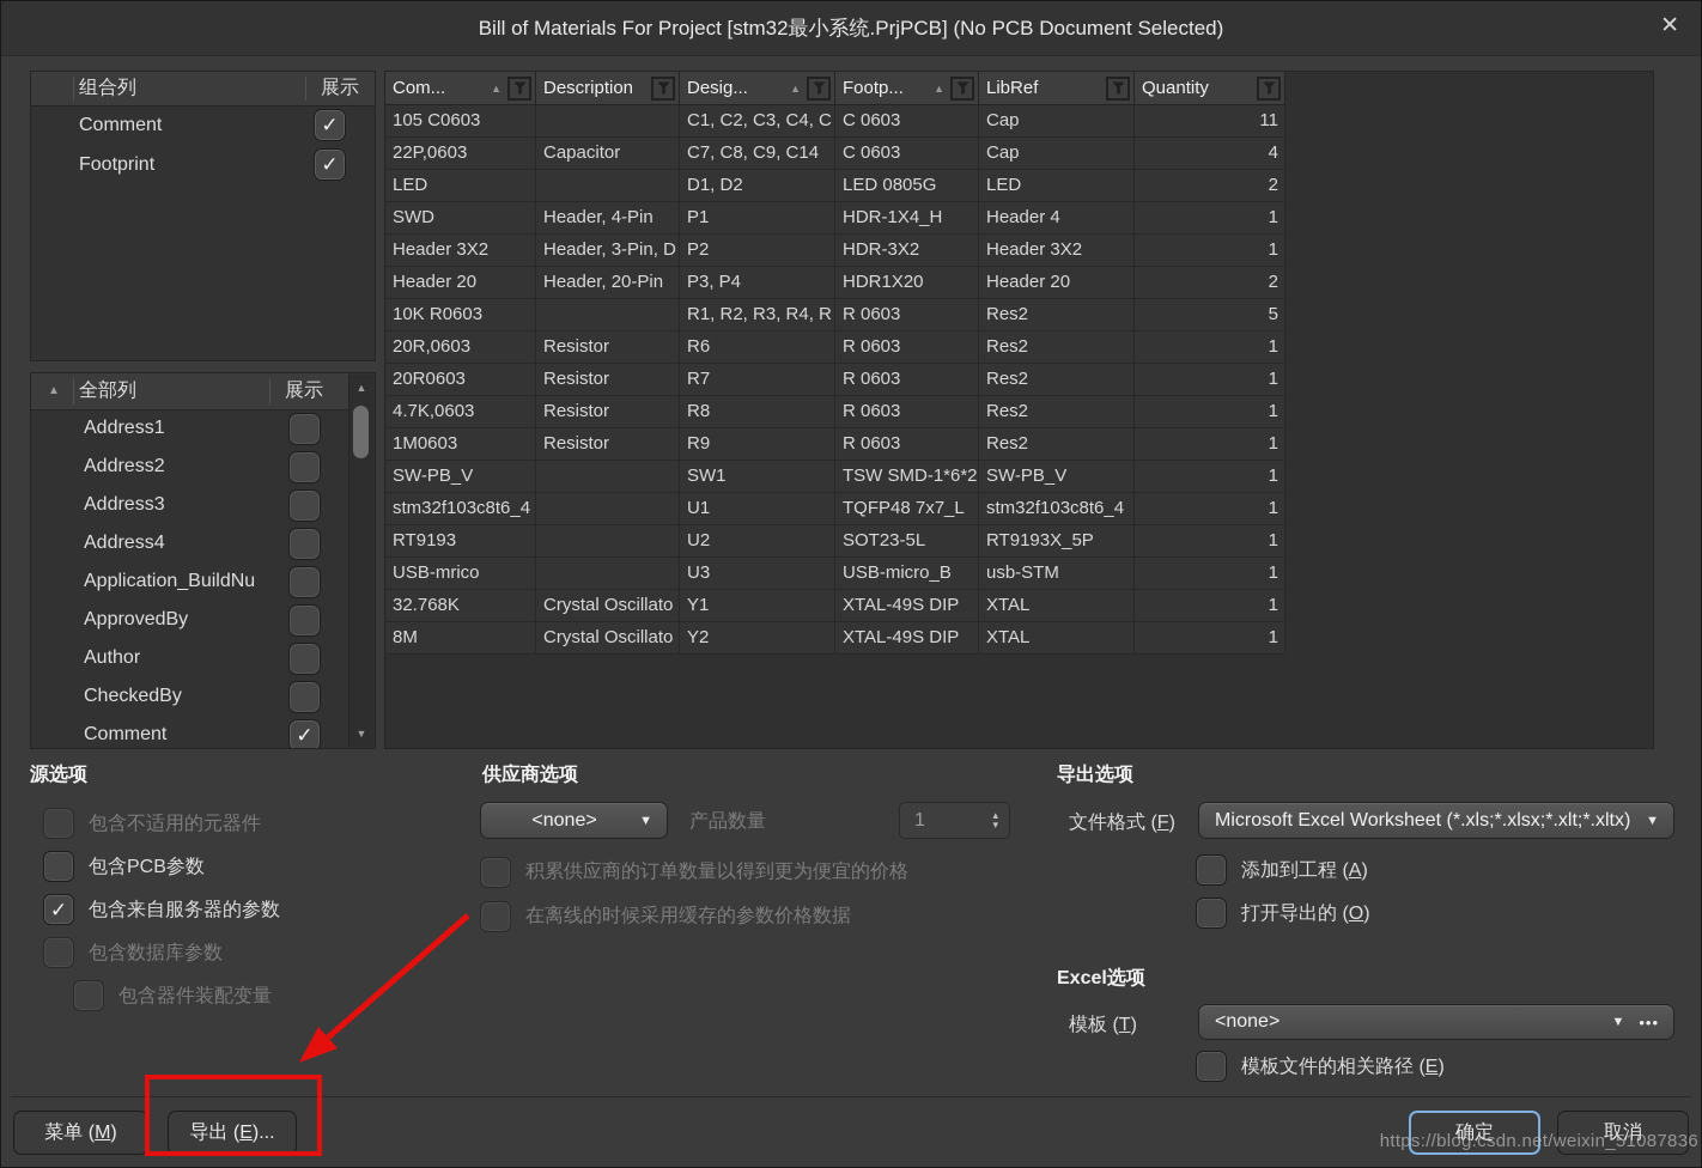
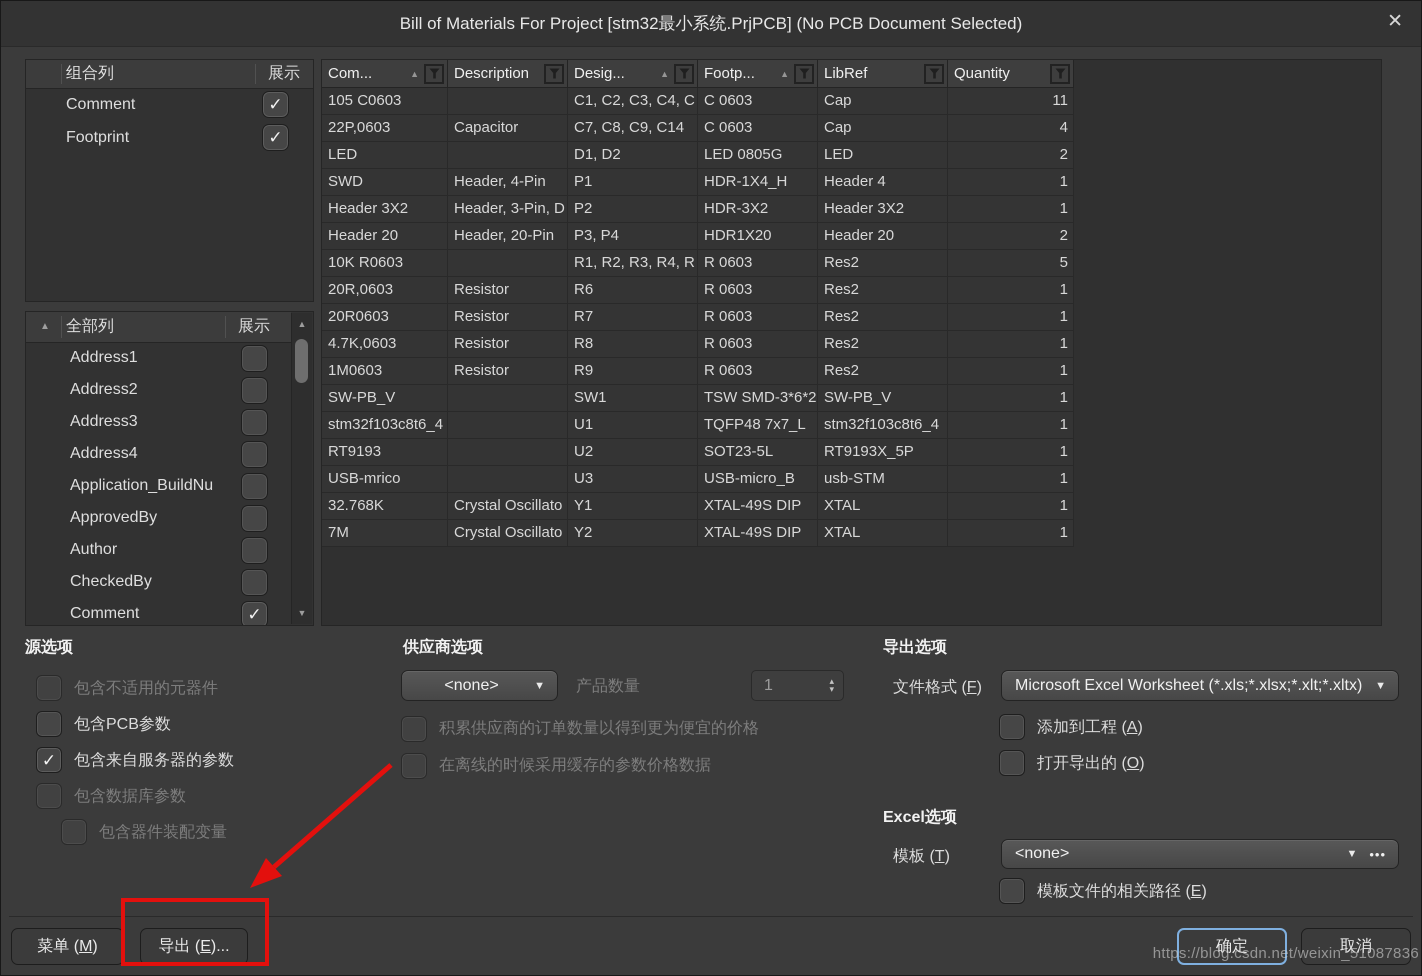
  Bill of Materials For Project [stm32最小系统.PrjPCB] (No PCB Document Selected)
  ✕
  组合列
  展示
  Comment
  ✓
  Footprint
  ✓
  ▲
  全部列
  展示
  Address1
  Address2
  Address3
  Address4
  Application_BuildNu
  ApprovedBy
  Author
  CheckedBy
  Comment
  ✓
  ▲
  ▼
  Com...
  ▲
  Description
  Desig...
  ▲
  Footp...
  ▲
  LibRef
  Quantity
  105 C0603
  C1, C2, C3, C4, C
  C 0603
  Cap
  11
  22P,0603
  Capacitor
  C7, C8, C9, C14
  C 0603
  Cap
  4
  LED
  D1, D2
  LED 0805G
  LED
  2
  SWD
  Header, 4-Pin
  P1
  HDR-1X4_H
  Header 4
  1
  Header 3X2
  Header, 3-Pin, D
  P2
  HDR-3X2
  Header 3X2
  1
  Header 20
  Header, 20-Pin
  P3, P4
  HDR1X20
  Header 20
  2
  10K R0603
  R1, R2, R3, R4, R
  R 0603
  Res2
  5
  20R,0603
  Resistor
  R6
  R 0603
  Res2
  1
  20R0603
  Resistor
  R7
  R 0603
  Res2
  1
  4.7K,0603
  Resistor
  R8
  R 0603
  Res2
  1
  1M0603
  Resistor
  R9
  R 0603
  Res2
  1
  SW-PB_V
  SW1
- TSW SMD-1*6*2
+ TSW SMD-3*6*2
  SW-PB_V
  1
  stm32f103c8t6_4
  U1
  TQFP48 7x7_L
  stm32f103c8t6_4
  1
  RT9193
  U2
  SOT23-5L
  RT9193X_5P
  1
  USB-mrico
  U3
  USB-micro_B
  usb-STM
  1
  32.768K
  Crystal Oscillato
  Y1
  XTAL-49S DIP
  XTAL
  1
- 8M
+ 7M
  Crystal Oscillato
  Y2
  XTAL-49S DIP
  XTAL
  1
  源选项
  包含不适用的元器件
  包含PCB参数
  ✓
  包含来自服务器的参数
  包含数据库参数
  包含器件装配变量
  供应商选项
  <none>
  ▼
  产品数量
  1
  ▴
  ▾
  积累供应商的订单数量以得到更为便宜的价格
  在离线的时候采用缓存的参数价格数据
  导出选项
  文件格式 (F)
  Microsoft Excel Worksheet (*.xls;*.xlsx;*.xlt;*.xltx)
  ▼
  添加到工程 (A)
  打开导出的 (O)
  Excel选项
  模板 (T)
  <none>
  ▼
  •••
  模板文件的相关路径 (E)
  菜单 (M)
  导出 (E)...
  确定
  取消
  https://blog.csdn.net/weixin_51087836
